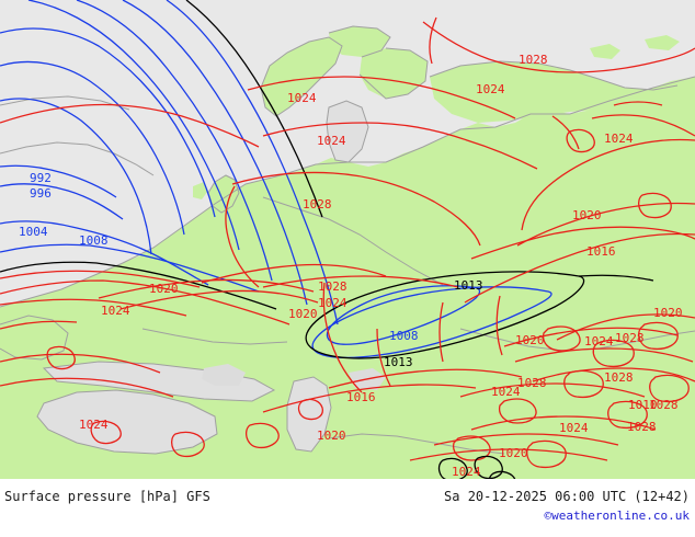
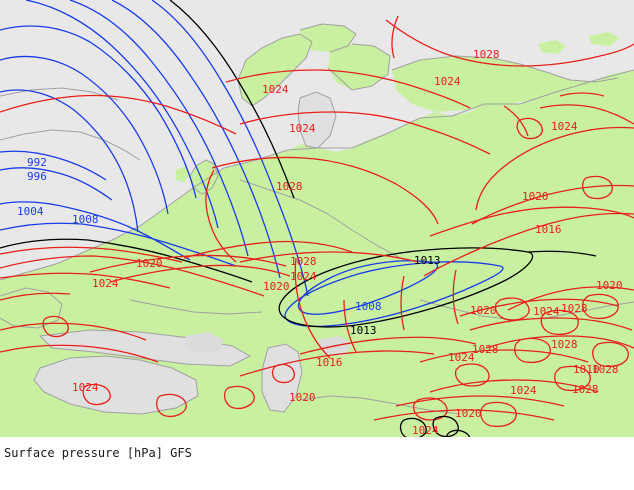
  992
  996
  1004
  1008
  1024
  1024
  1028
  1024
  1024
  1028
  1020
  1016
  1013
  1020
  1028
  1024
  1024
  1020
  1008
  1013
  1020
  1024
  1028
  1020
  1016
  1024
  1028
  1028
  1010
  1028
  1024
  1028
  1024
  1020
  1020
  1024
  Surface pressure [hPa] GFS
- Sa 20-12-2025 06:00 UTC (12+42)
- ©weatheronline.co.uk
